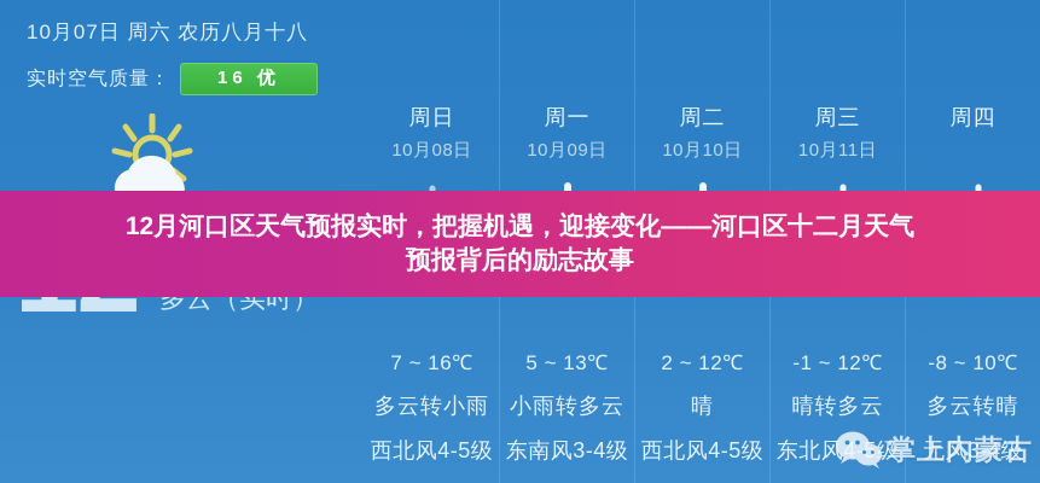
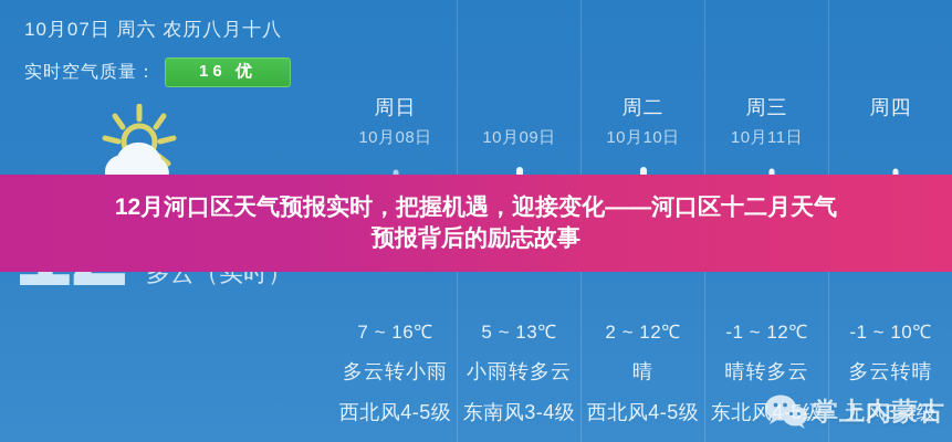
  10月07日 周六 农历八月十八
  实时空气质量：
  16 优
  多云（实时）
  周日
  10月08日
  7 ~ 16℃
  多云转小雨
  西北风4-5级
- 周一
  10月09日
  5 ~ 13℃
  小雨转多云
  东南风3-4级
  周二
  10月10日
  2 ~ 12℃
  晴
  西北风4-5级
  周三
  10月11日
  -1 ~ 12℃
  晴转多云
  东北风4-5级
  周四
- -8 ~ 10℃
+ -1 ~ 10℃
  多云转晴
  无风3-4级
  12月河口区天气预报实时，把握机遇，迎接变化——河口区十二月天气
  预报背后的励志故事
  掌上内蒙古
